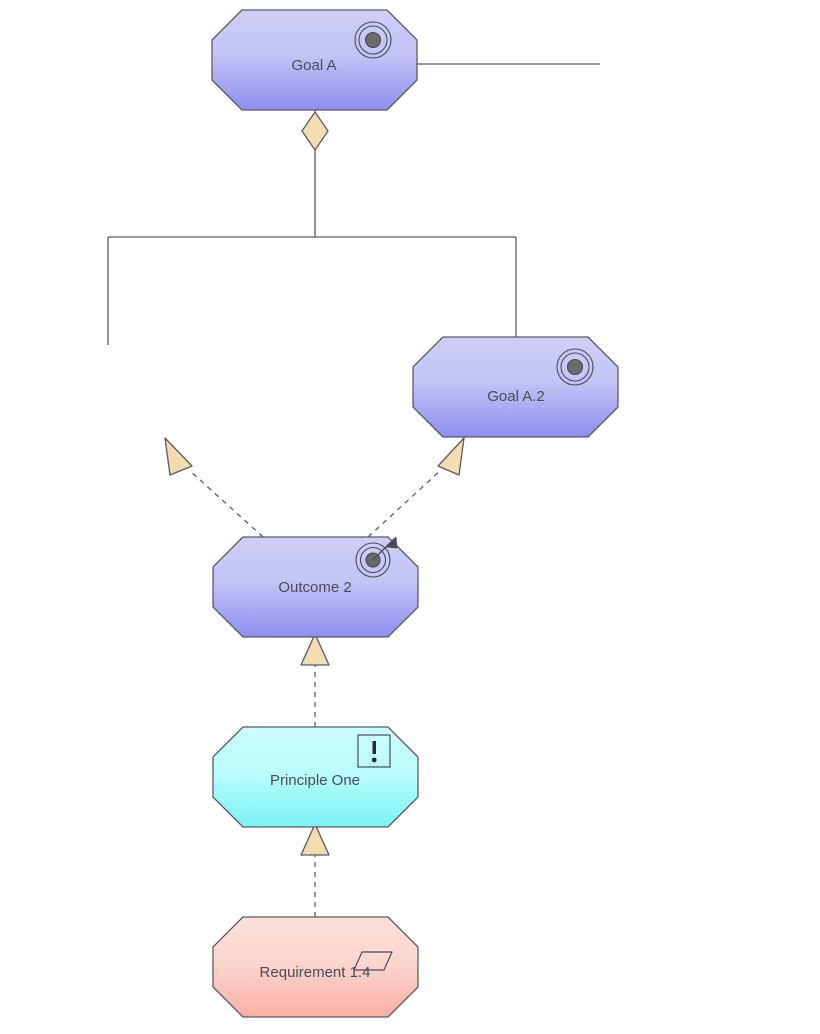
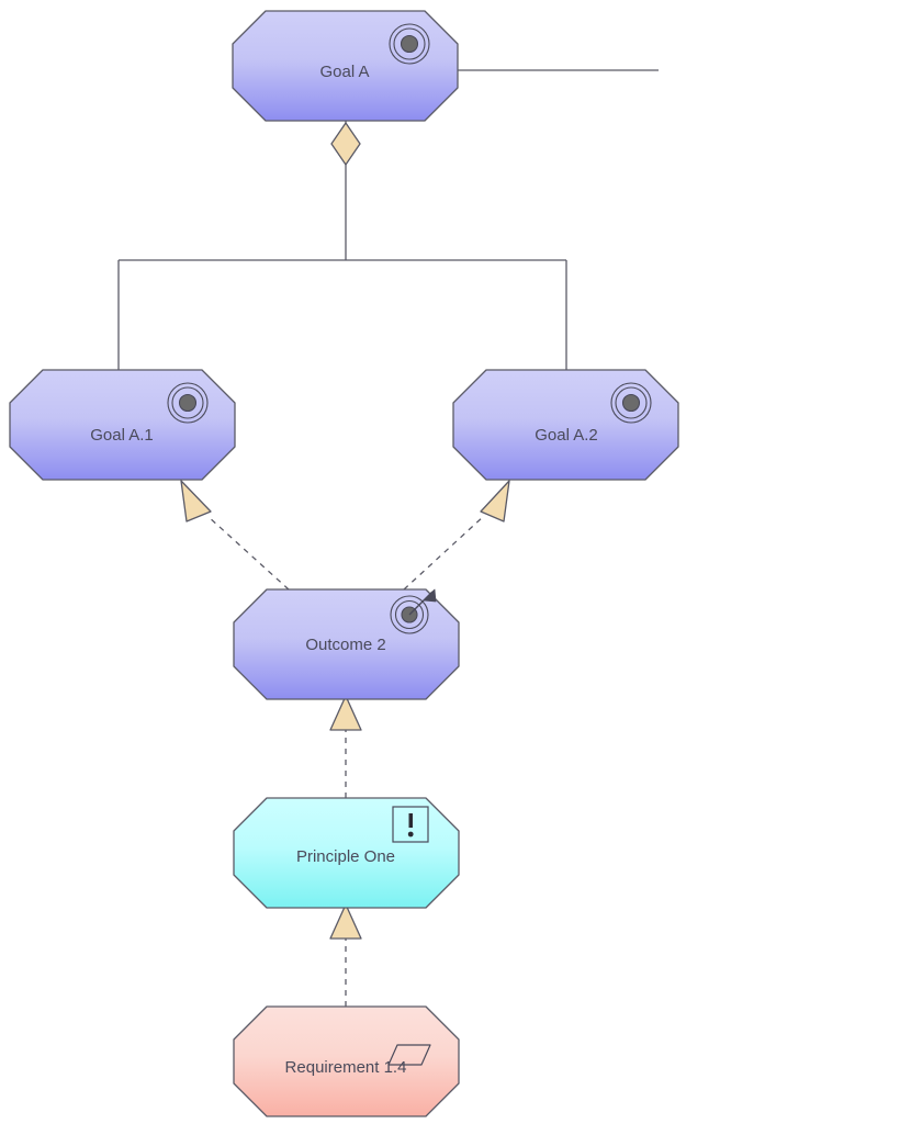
  Goal A
+ Goal A.1
  Goal A.2
  Outcome 2
  Principle One
  Requirement 1.4
